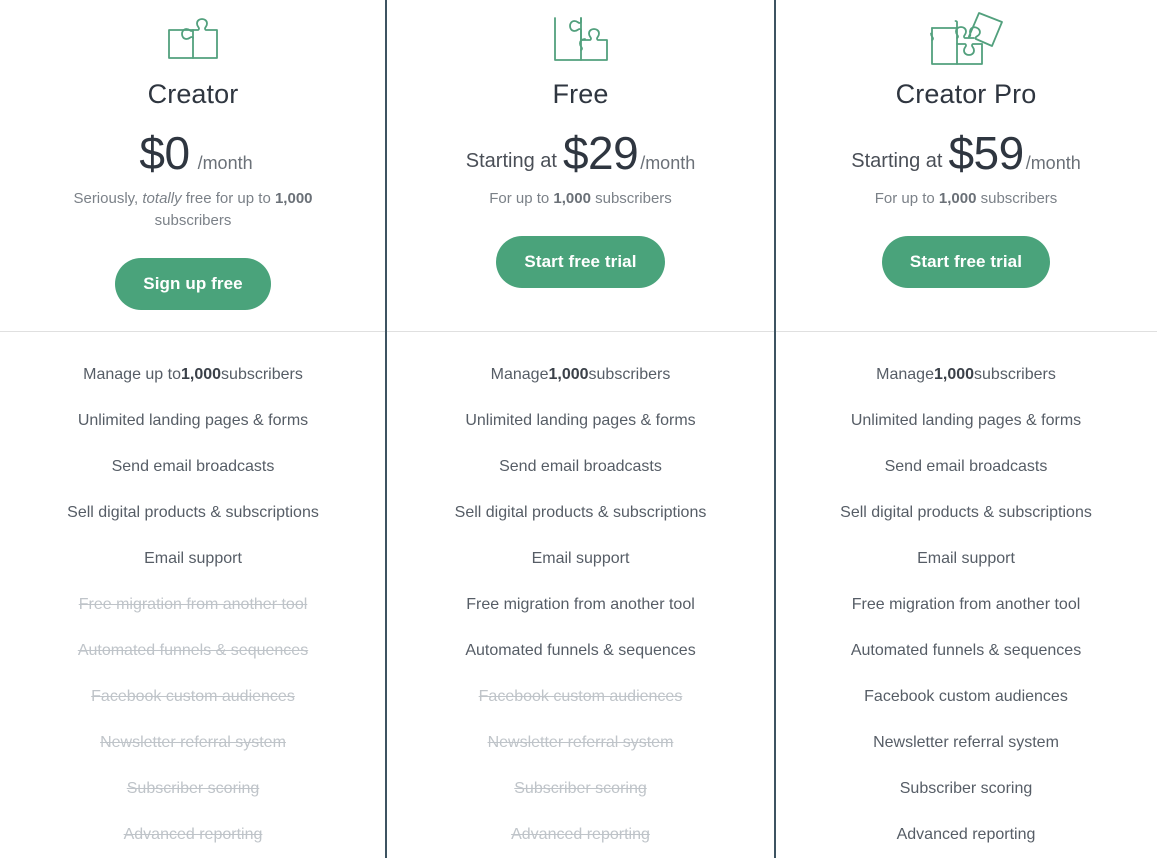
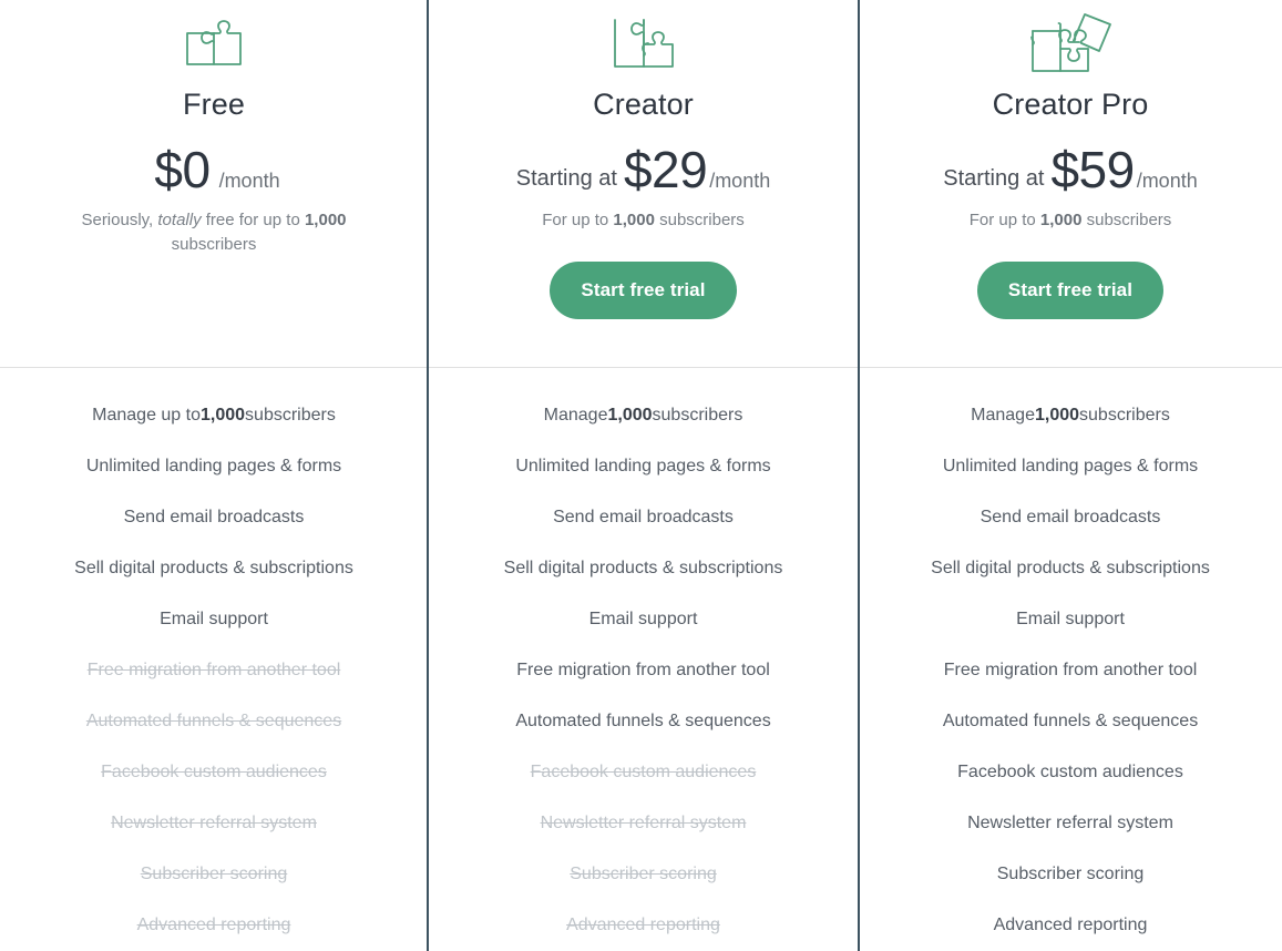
- Creator
+ Free
  $0
  /month
  Seriously, totally free for up to 1,000 subscribers
- Sign up free
  Manage up to
  1,000
  subscribers
  Unlimited landing pages & forms
  Send email broadcasts
  Sell digital products & subscriptions
  Email support
  Free migration from another tool
  Automated funnels & sequences
  Facebook custom audiences
  Newsletter referral system
  Subscriber scoring
  Advanced reporting
- Free
+ Creator
  Starting at
  $29
  /month
  For up to 1,000 subscribers
  Start free trial
  Manage
  1,000
  subscribers
  Unlimited landing pages & forms
  Send email broadcasts
  Sell digital products & subscriptions
  Email support
  Free migration from another tool
  Automated funnels & sequences
  Facebook custom audiences
  Newsletter referral system
  Subscriber scoring
  Advanced reporting
  Creator Pro
  Starting at
  $59
  /month
  For up to 1,000 subscribers
  Start free trial
  Manage
  1,000
  subscribers
  Unlimited landing pages & forms
  Send email broadcasts
  Sell digital products & subscriptions
  Email support
  Free migration from another tool
  Automated funnels & sequences
  Facebook custom audiences
  Newsletter referral system
  Subscriber scoring
  Advanced reporting
